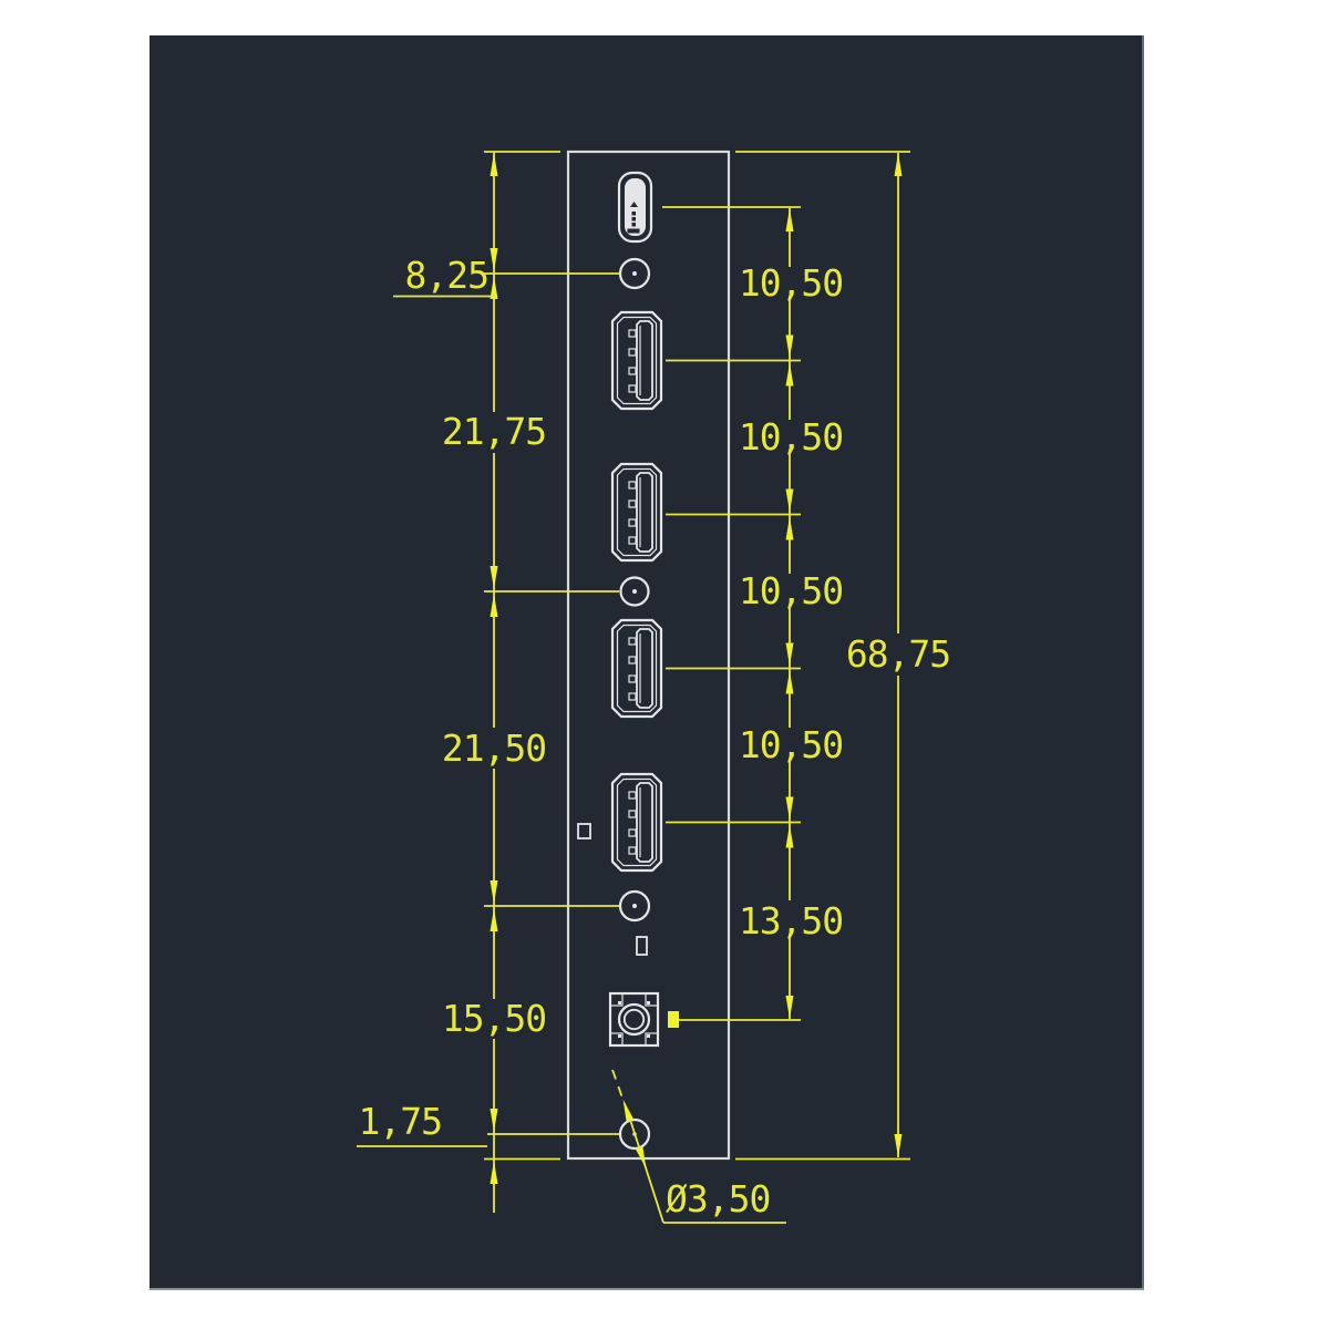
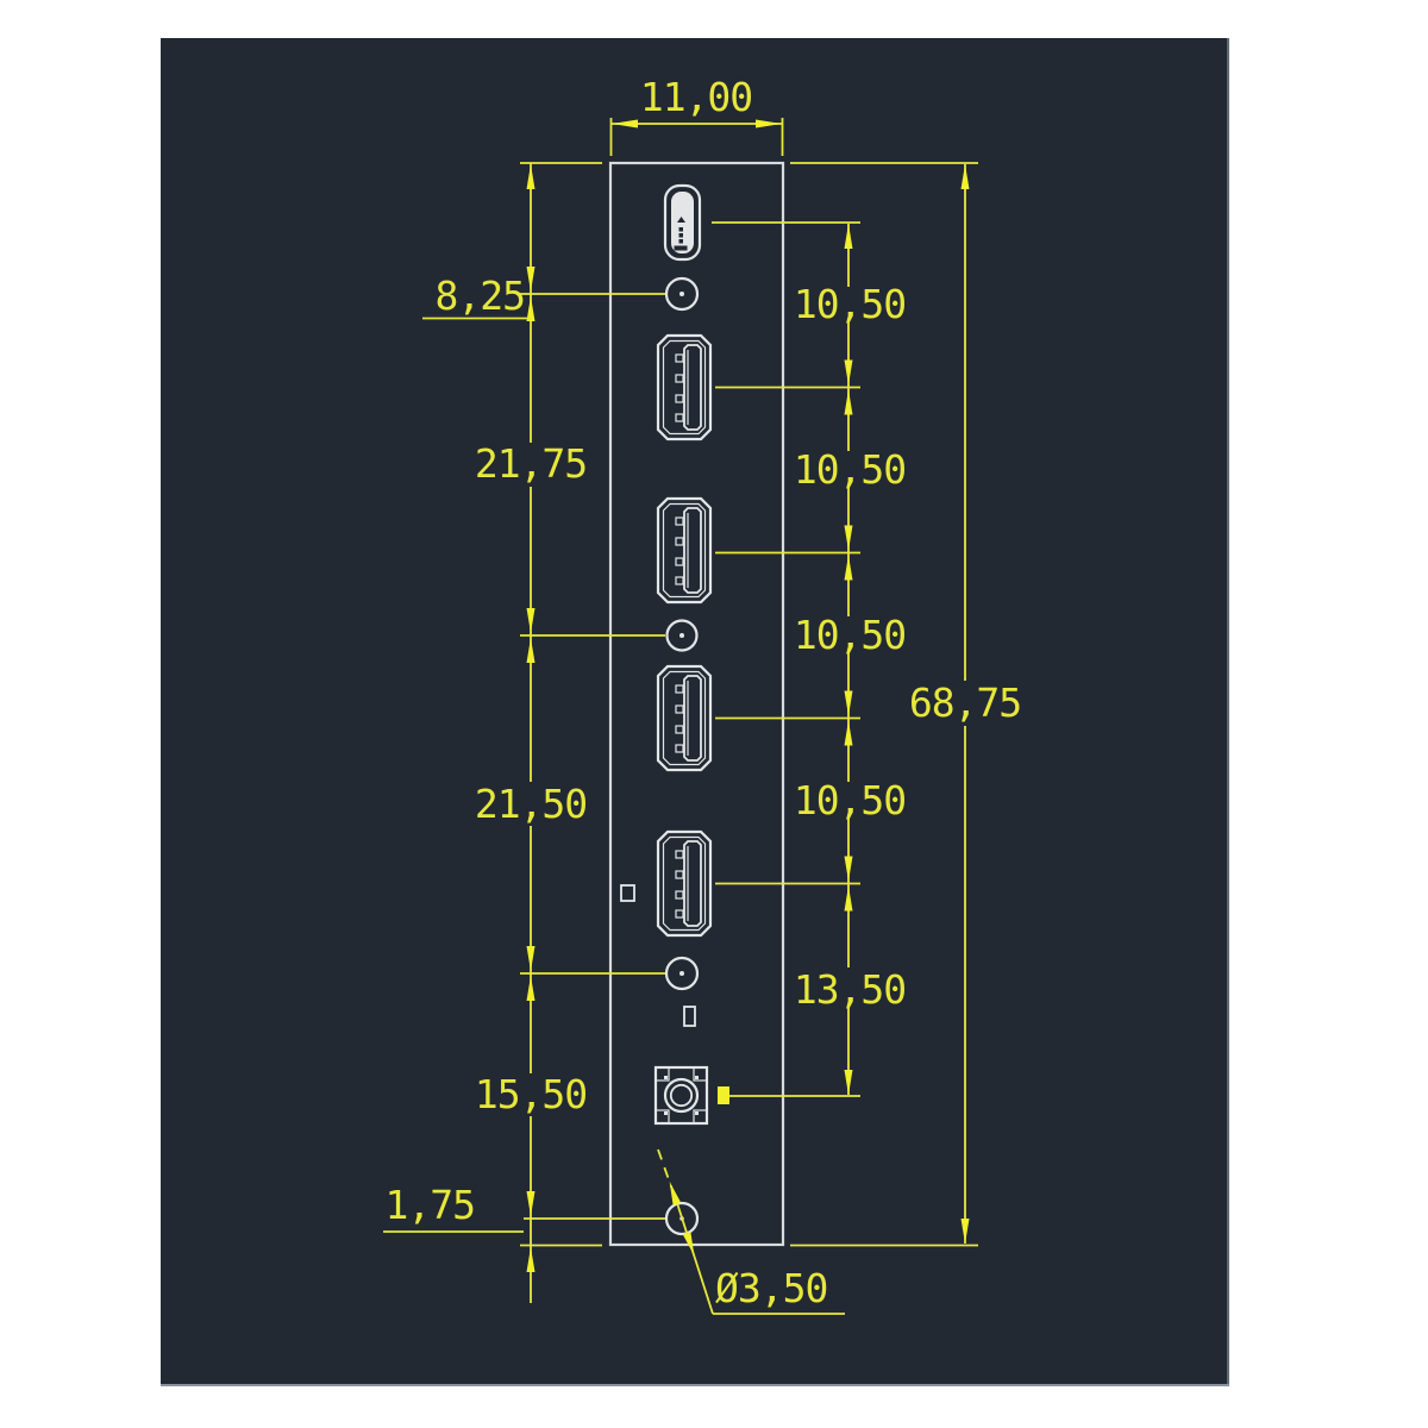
+ 11,00
  8,25
  21,75
  21,50
  15,50
  1,75
  10,50
  10,50
  10,50
  10,50
  13,50
  68,75
  Ø3,50
